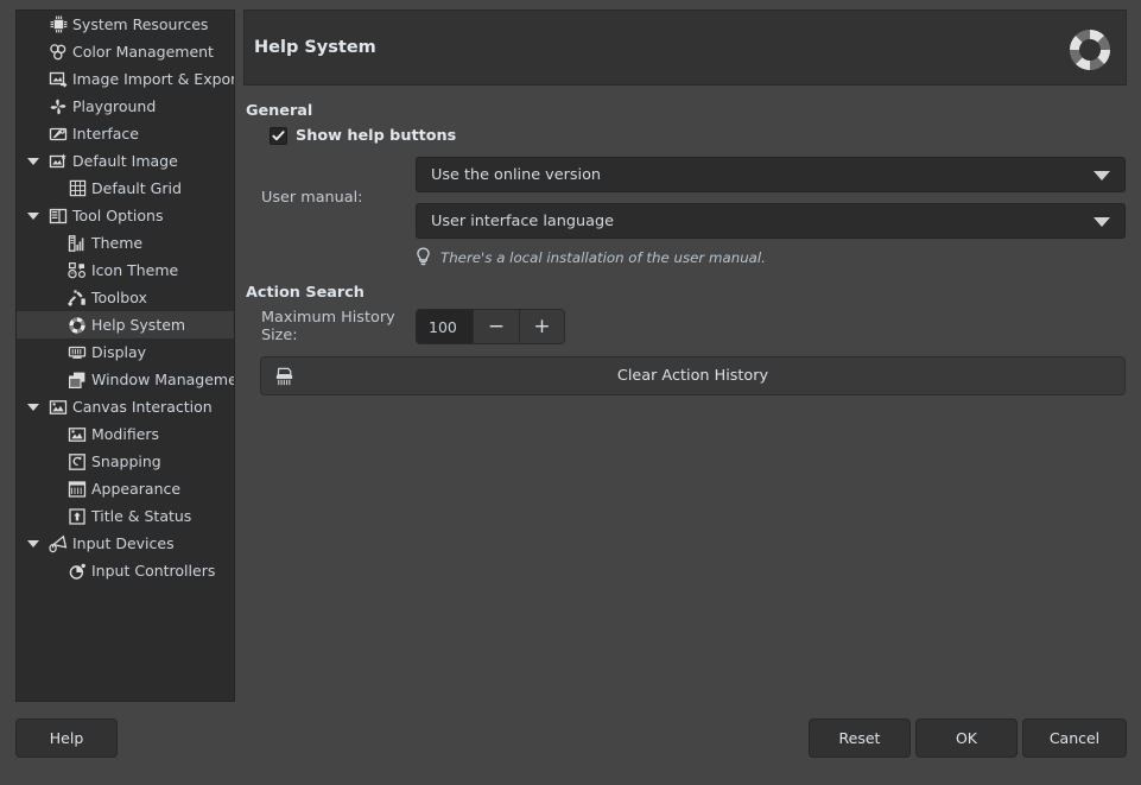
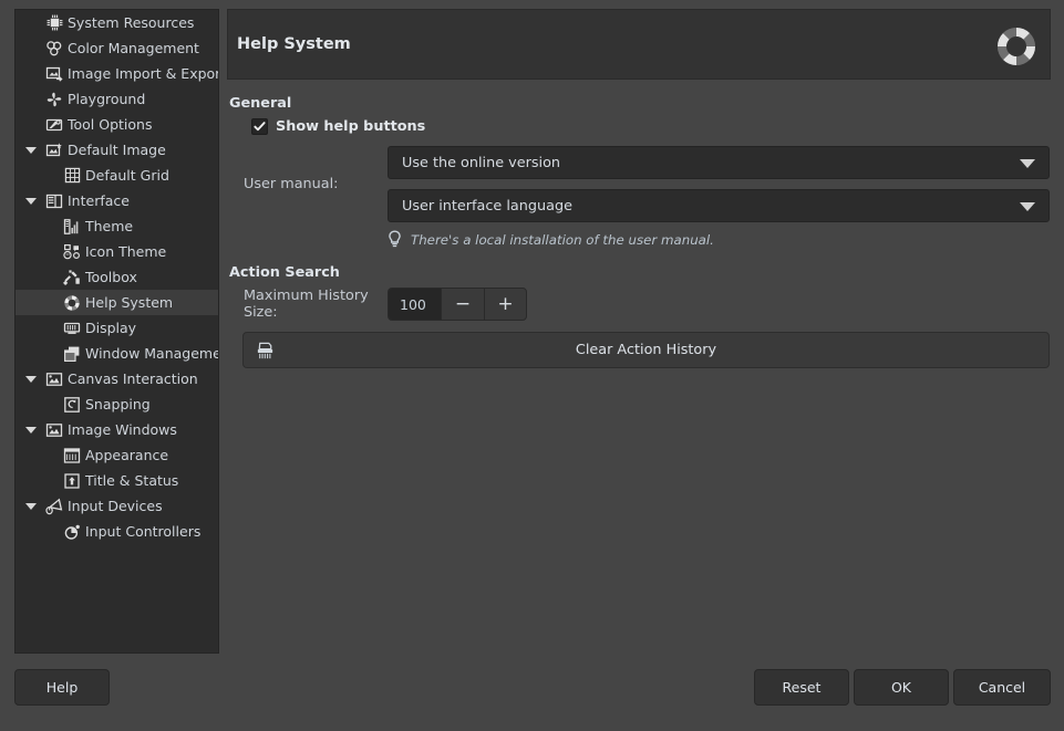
  System Resources
  Color Management
  Image Import & Expor
  Playground
- Interface
+ Tool Options
  Default Image
  Default Grid
- Tool Options
+ Interface
  Theme
  Icon Theme
  Toolbox
  Help System
  Display
  Window Manageme
  Canvas Interaction
- Modifiers
  Snapping
+ Image Windows
  Appearance
  Title & Status
  Input Devices
  Input Controllers
  Help System
  General
  Show help buttons
  User manual:
  Use the online version
  User interface language
  There's a local installation of the user manual.
  Action Search
  Maximum History Size:
  100
  −
  +
  Clear Action History
  Help
  Reset
  OK
  Cancel
